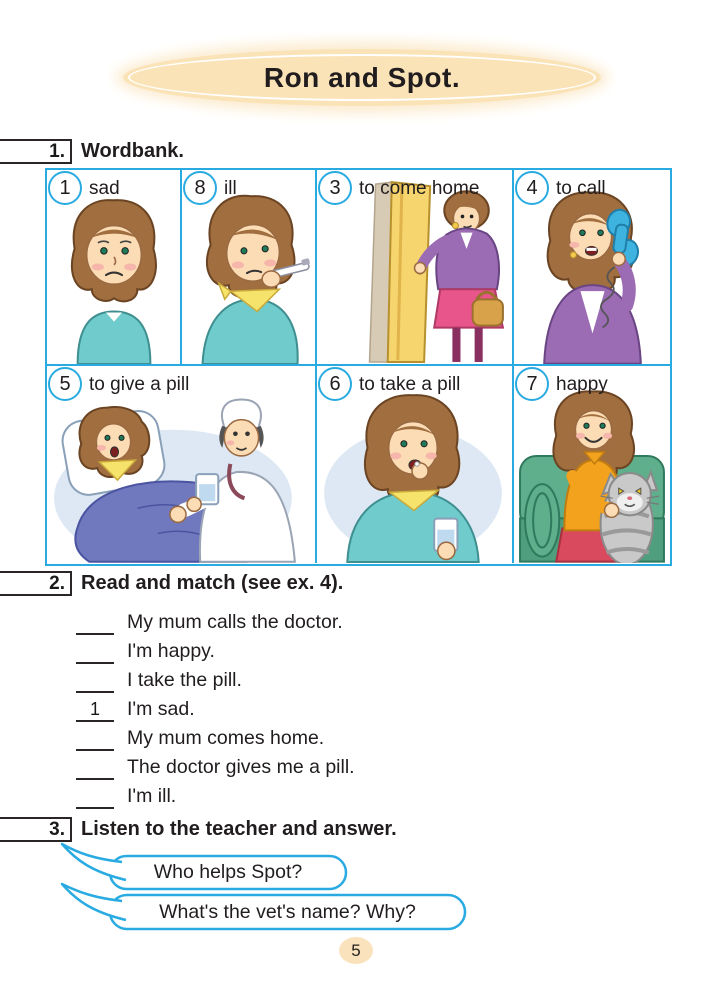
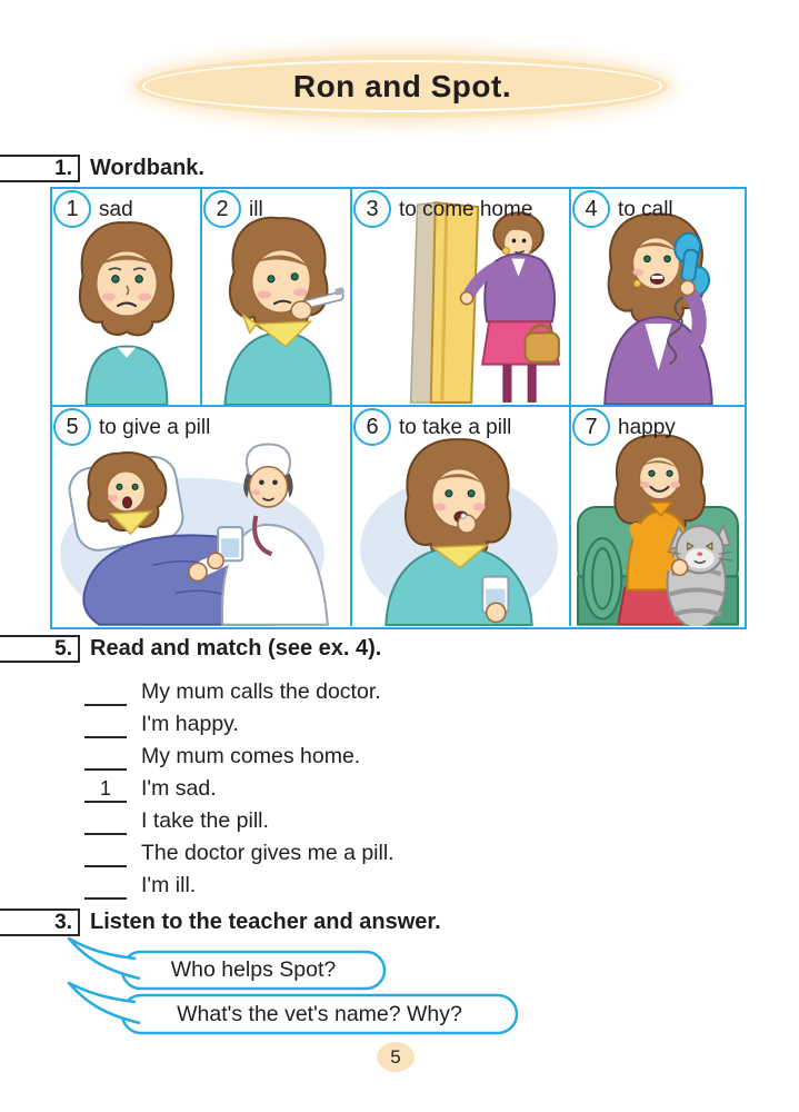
  Ron and Spot.
  1.
  Wordbank.
  1
  sad
- 8
+ 2
  ill
  3
  to come home
  4
  to call
  5
  to give a pill
  6
  to take a pill
  7
  happy
- 2.
+ 5.
  Read and match (see ex. 4).
  My mum calls the doctor.
  I'm happy.
- I take the pill.
+ My mum comes home.
  1
  I'm sad.
- My mum comes home.
+ I take the pill.
  The doctor gives me a pill.
  I'm ill.
  3.
  Listen to the teacher and answer.
  Who helps Spot?
  What's the vet's name? Why?
  5
